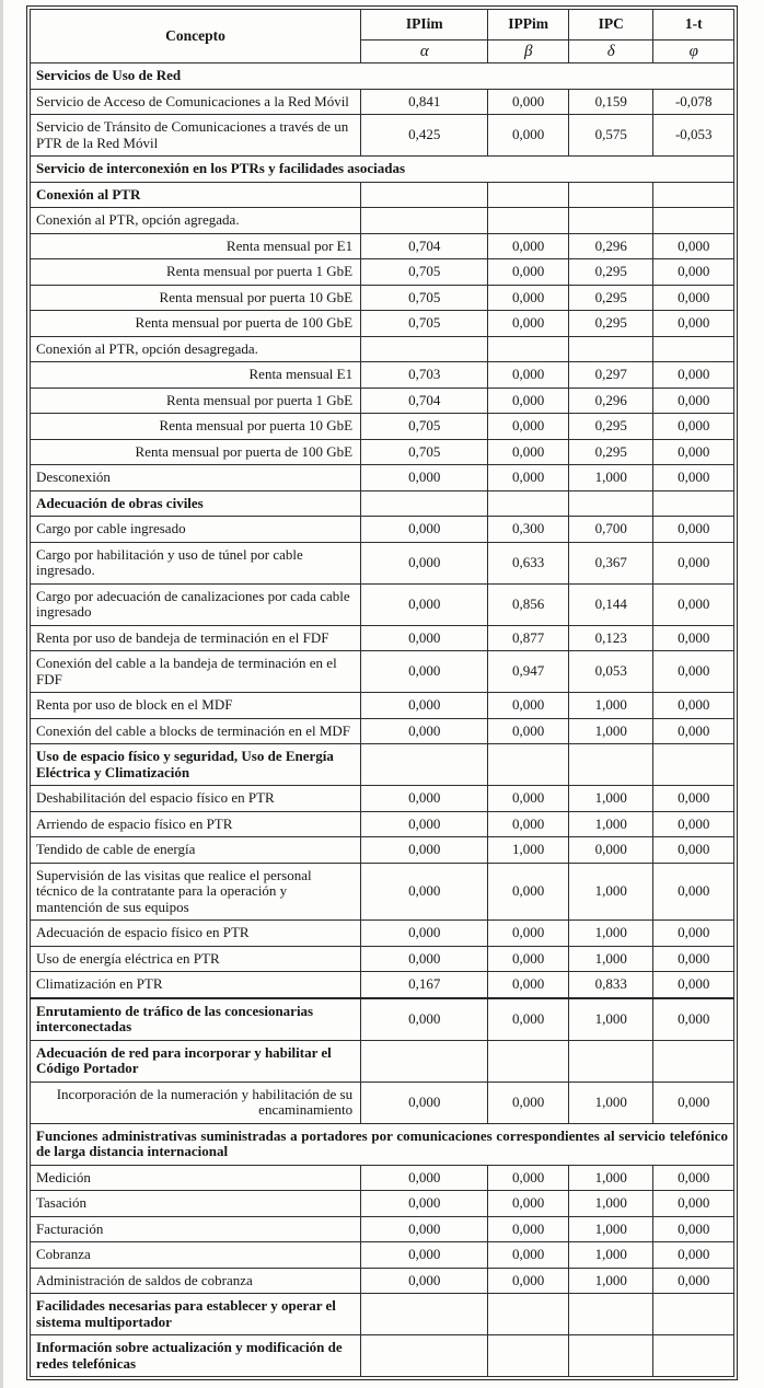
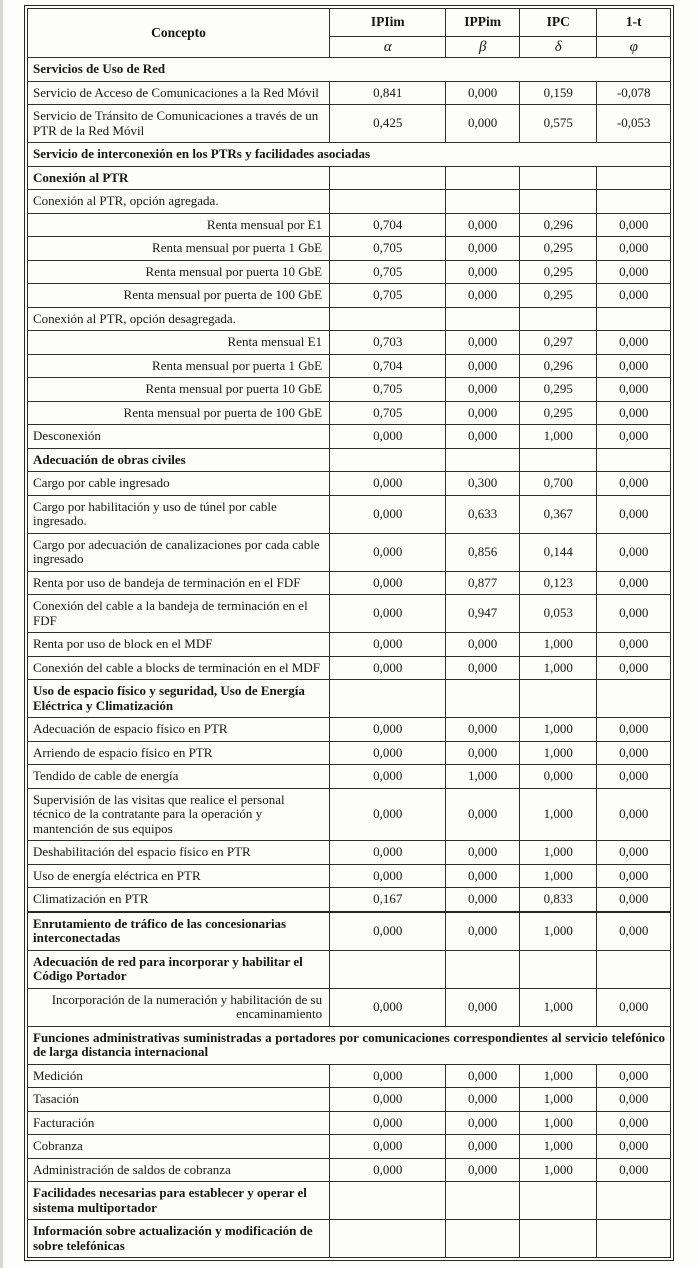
  Concepto	IPIim	IPPim	IPC	1-t
  α	β	δ	φ
  Servicios de Uso de Red
  Servicio de Acceso de Comunicaciones a la Red Móvil	0,841	0,000	0,159	-0,078
  Servicio de Tránsito de Comunicaciones a través de un PTR de la Red Móvil	0,425	0,000	0,575	-0,053
  Servicio de interconexión en los PTRs y facilidades asociadas
  Conexión al PTR
  Conexión al PTR, opción agregada.
  Renta mensual por E1	0,704	0,000	0,296	0,000
  Renta mensual por puerta 1 GbE	0,705	0,000	0,295	0,000
  Renta mensual por puerta 10 GbE	0,705	0,000	0,295	0,000
  Renta mensual por puerta de 100 GbE	0,705	0,000	0,295	0,000
  Conexión al PTR, opción desagregada.
  Renta mensual E1	0,703	0,000	0,297	0,000
  Renta mensual por puerta 1 GbE	0,704	0,000	0,296	0,000
  Renta mensual por puerta 10 GbE	0,705	0,000	0,295	0,000
  Renta mensual por puerta de 100 GbE	0,705	0,000	0,295	0,000
  Desconexión	0,000	0,000	1,000	0,000
  Adecuación de obras civiles
  Cargo por cable ingresado	0,000	0,300	0,700	0,000
  Cargo por habilitación y uso de túnel por cable ingresado.	0,000	0,633	0,367	0,000
  Cargo por adecuación de canalizaciones por cada cable ingresado	0,000	0,856	0,144	0,000
  Renta por uso de bandeja de terminación en el FDF	0,000	0,877	0,123	0,000
  Conexión del cable a la bandeja de terminación en el FDF	0,000	0,947	0,053	0,000
  Renta por uso de block en el MDF	0,000	0,000	1,000	0,000
  Conexión del cable a blocks de terminación en el MDF	0,000	0,000	1,000	0,000
  Uso de espacio físico y seguridad, Uso de Energía Eléctrica y Climatización
- Deshabilitación del espacio físico en PTR	0,000	0,000	1,000	0,000
+ Adecuación de espacio físico en PTR	0,000	0,000	1,000	0,000
  Arriendo de espacio físico en PTR	0,000	0,000	1,000	0,000
  Tendido de cable de energía	0,000	1,000	0,000	0,000
  Supervisión de las visitas que realice el personal técnico de la contratante para la operación y mantención de sus equipos	0,000	0,000	1,000	0,000
- Adecuación de espacio físico en PTR	0,000	0,000	1,000	0,000
+ Deshabilitación del espacio físico en PTR	0,000	0,000	1,000	0,000
  Uso de energía eléctrica en PTR	0,000	0,000	1,000	0,000
  Climatización en PTR	0,167	0,000	0,833	0,000
  Enrutamiento de tráfico de las concesionarias interconectadas	0,000	0,000	1,000	0,000
  Adecuación de red para incorporar y habilitar el Código Portador
  Incorporación de la numeración y habilitación de su encaminamiento	0,000	0,000	1,000	0,000
  Funciones administrativas suministradas a portadores por comunicaciones correspondientes al servicio telefónico de larga distancia internacional
  Medición	0,000	0,000	1,000	0,000
  Tasación	0,000	0,000	1,000	0,000
  Facturación	0,000	0,000	1,000	0,000
  Cobranza	0,000	0,000	1,000	0,000
  Administración de saldos de cobranza	0,000	0,000	1,000	0,000
  Facilidades necesarias para establecer y operar el sistema multiportador
- Información sobre actualización y modificación de redes telefónicas
+ Información sobre actualización y modificación de sobre telefónicas
